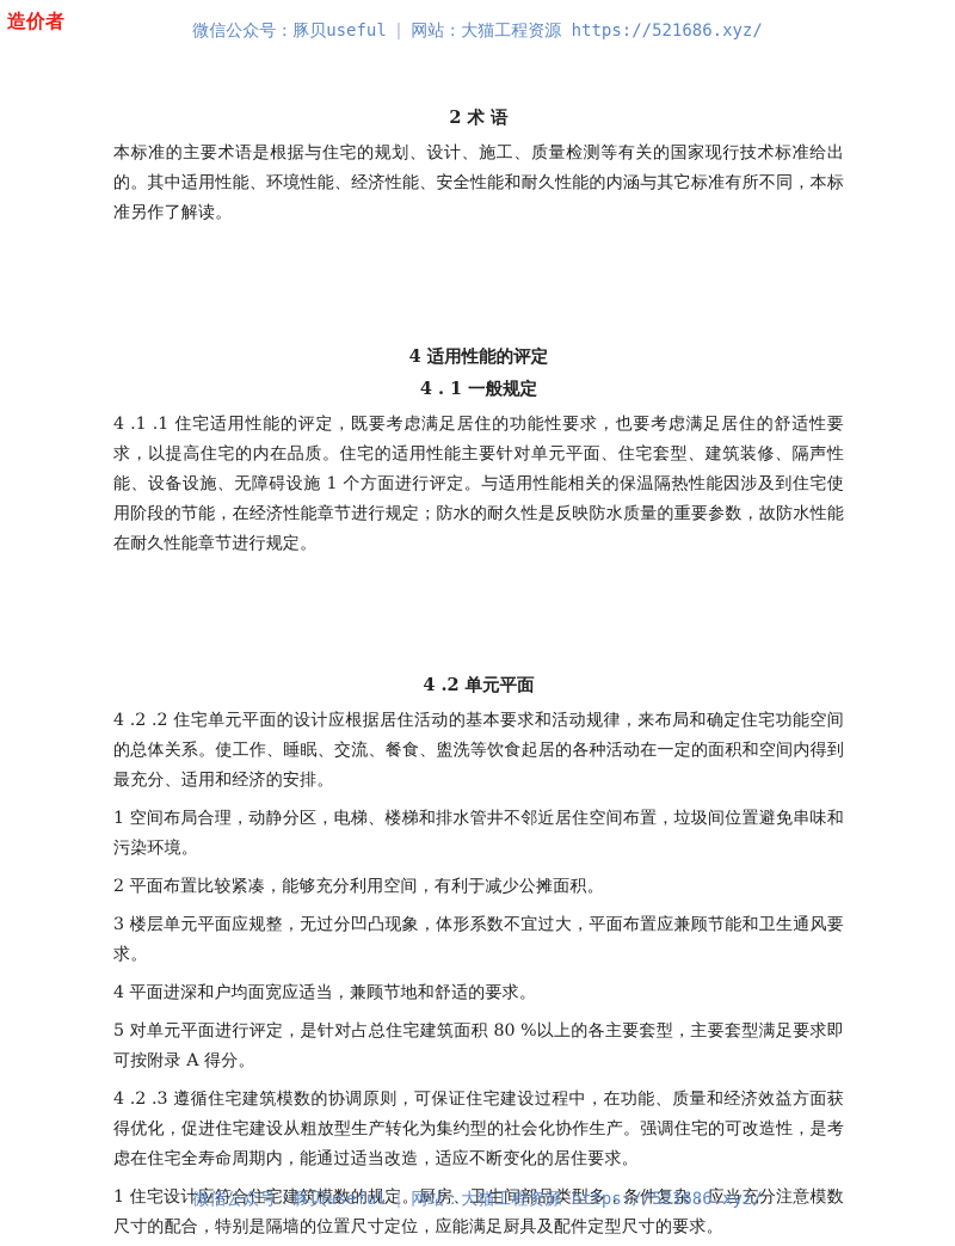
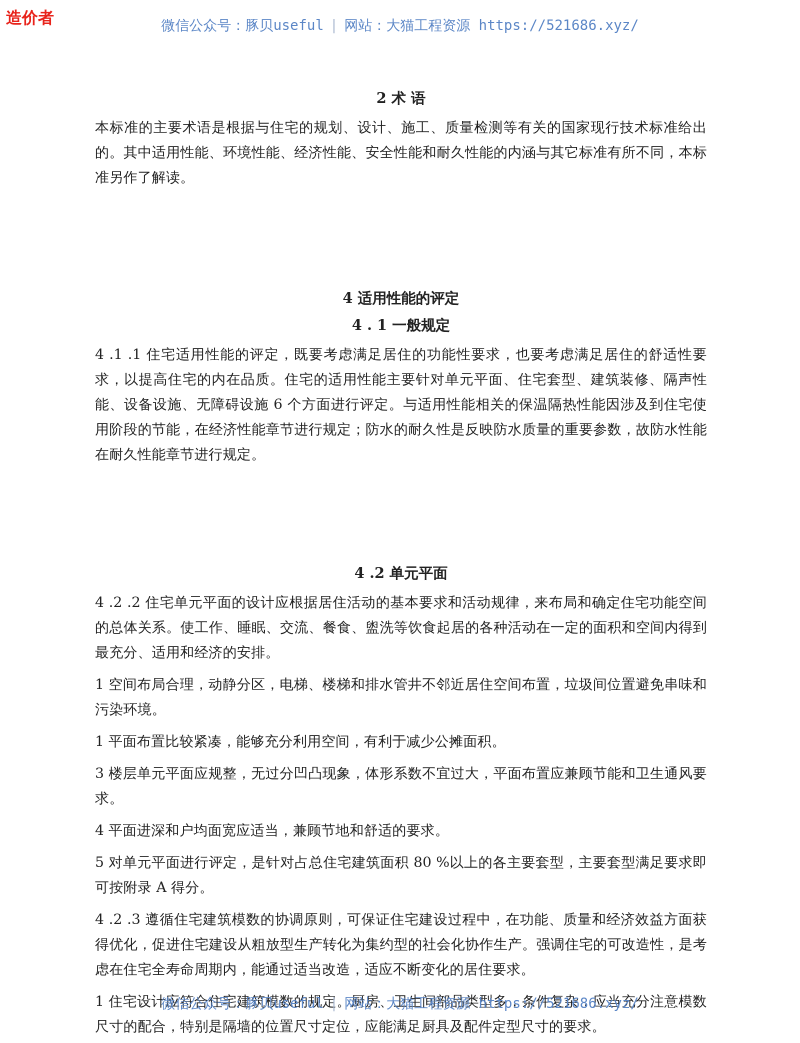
  造价者
  微信公众号：豚贝useful | 网站：大猫工程资源 https://521686.xyz/
  2 术 语
  本标准的主要术语是根据与住宅的规划、设计、施工、质量检测等有关的国家现行技术标准给出的。其中适用性能、环境性能、经济性能、安全性能和耐久性能的内涵与其它标准有所不同，本标准另作了解读。
  4 适用性能的评定
  4 . 1 一般规定
- 4 .1 .1 住宅适用性能的评定，既要考虑满足居住的功能性要求，也要考虑满足居住的舒适性要求，以提高住宅的内在品质。住宅的适用性能主要针对单元平面、住宅套型、建筑装修、隔声性能、设备设施、无障碍设施 1 个方面进行评定。与适用性能相关的保温隔热性能因涉及到住宅使用阶段的节能，在经济性能章节进行规定；防水的耐久性是反映防水质量的重要参数，故防水性能在耐久性能章节进行规定。
+ 4 .1 .1 住宅适用性能的评定，既要考虑满足居住的功能性要求，也要考虑满足居住的舒适性要求，以提高住宅的内在品质。住宅的适用性能主要针对单元平面、住宅套型、建筑装修、隔声性能、设备设施、无障碍设施 6 个方面进行评定。与适用性能相关的保温隔热性能因涉及到住宅使用阶段的节能，在经济性能章节进行规定；防水的耐久性是反映防水质量的重要参数，故防水性能在耐久性能章节进行规定。
  4 .2 单元平面
  4 .2 .2 住宅单元平面的设计应根据居住活动的基本要求和活动规律，来布局和确定住宅功能空间的总体关系。使工作、睡眠、交流、餐食、盥洗等饮食起居的各种活动在一定的面积和空间内得到最充分、适用和经济的安排。
  1 空间布局合理，动静分区，电梯、楼梯和排水管井不邻近居住空间布置，垃圾间位置避免串味和污染环境。
- 2 平面布置比较紧凑，能够充分利用空间，有利于减少公摊面积。
+ 1 平面布置比较紧凑，能够充分利用空间，有利于减少公摊面积。
  3 楼层单元平面应规整，无过分凹凸现象，体形系数不宜过大，平面布置应兼顾节能和卫生通风要求。
  4 平面进深和户均面宽应适当，兼顾节地和舒适的要求。
  5 对单元平面进行评定，是针对占总住宅建筑面积 80 %以上的各主要套型，主要套型满足要求即可按附录 A 得分。
  4 .2 .3 遵循住宅建筑模数的协调原则，可保证住宅建设过程中，在功能、质量和经济效益方面获得优化，促进住宅建设从粗放型生产转化为集约型的社会化协作生产。强调住宅的可改造性，是考虑在住宅全寿命周期内，能通过适当改造，适应不断变化的居住要求。
  1 住宅设计应符合住宅建筑模数的规定。厨房、卫生间部品类型多，条件复杂，应当充分注意模数尺寸的配合，特别是隔墙的位置尺寸定位，应能满足厨具及配件定型尺寸的要求。
  微信公众号：豚贝useful | 网站：大猫工程资源 https://521686.xyz/
